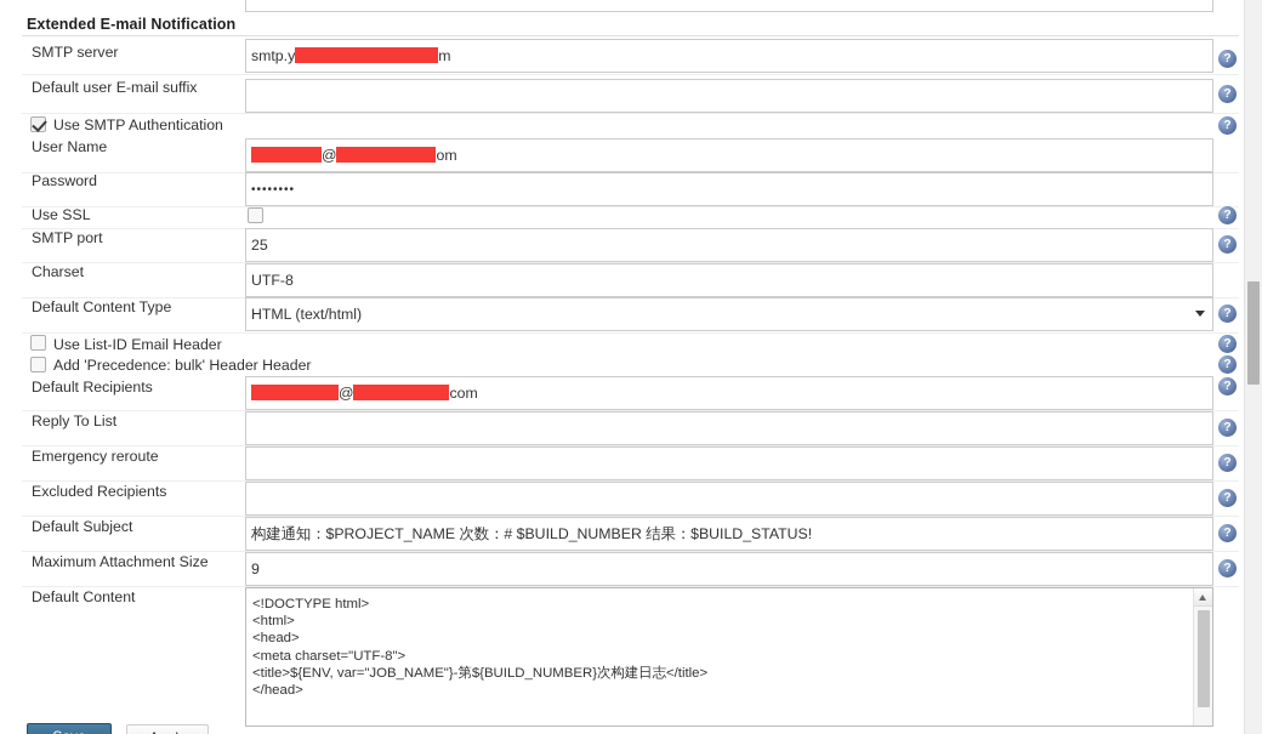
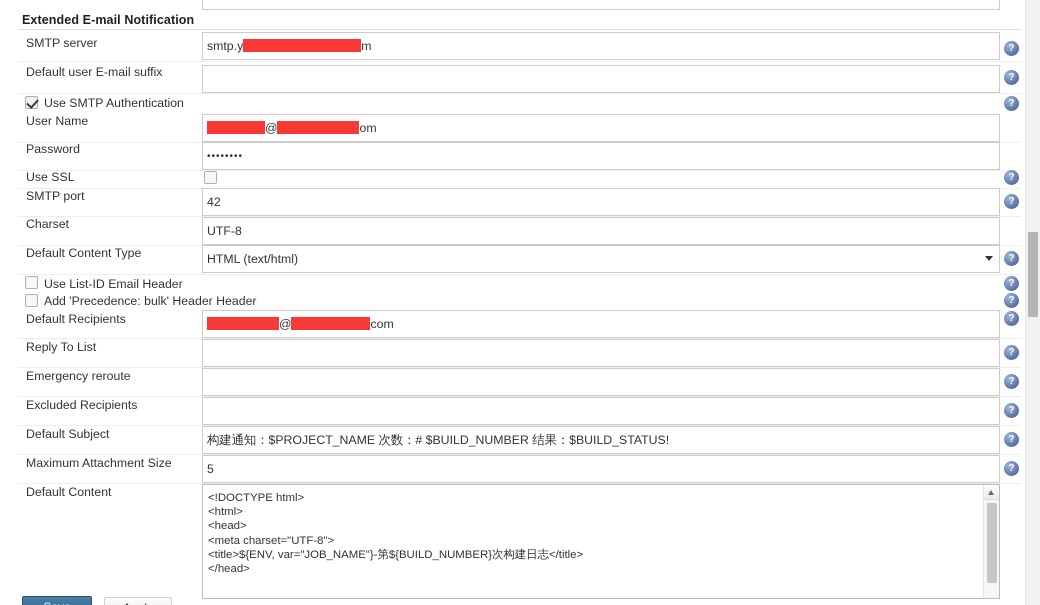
  Extended E-mail Notification
  SMTP server
  smtp.y m
  Default user E-mail suffix
  Use SMTP Authentication
  User Name
  @ om
  Password
  ••••••••
  Use SSL
  SMTP port
- 25
+ 42
  Charset
  UTF-8
  Default Content Type
  HTML (text/html)
  Use List-ID Email Header
  Add 'Precedence: bulk' Header Header
  Default Recipients
  @ com
  Reply To List
  Emergency reroute
  Excluded Recipients
  Default Subject
  构建通知：$PROJECT_NAME 次数：# $BUILD_NUMBER 结果：$BUILD_STATUS!
  Maximum Attachment Size
- 9
+ 5
  Default Content
  <!DOCTYPE html>
  <html>
  <head>
  <meta charset="UTF-8">
  <title>${ENV, var="JOB_NAME"}-第${BUILD_NUMBER}次构建日志</title>
  </head>
